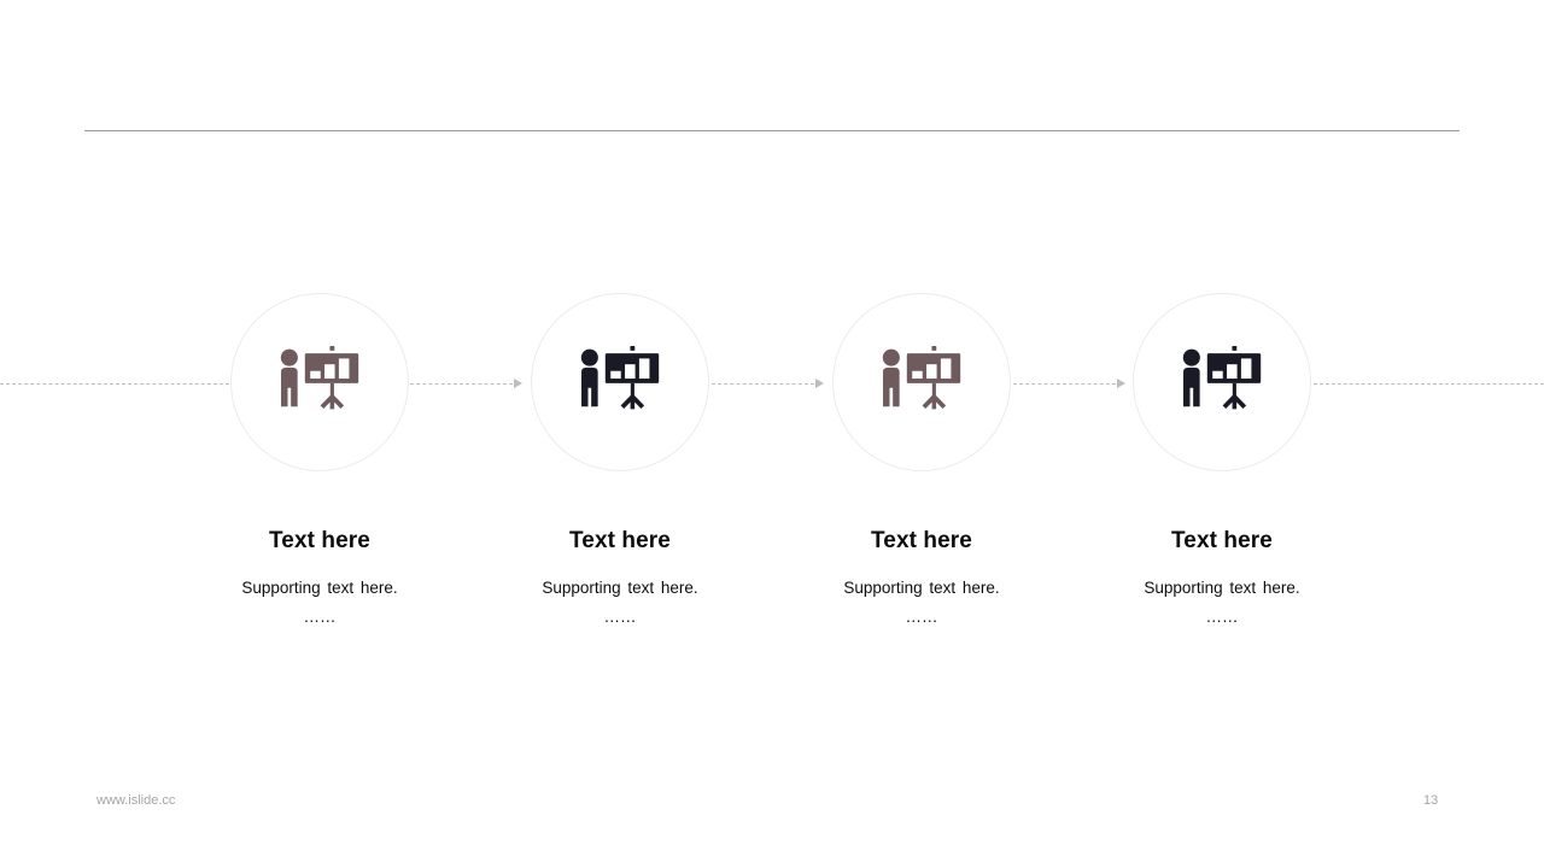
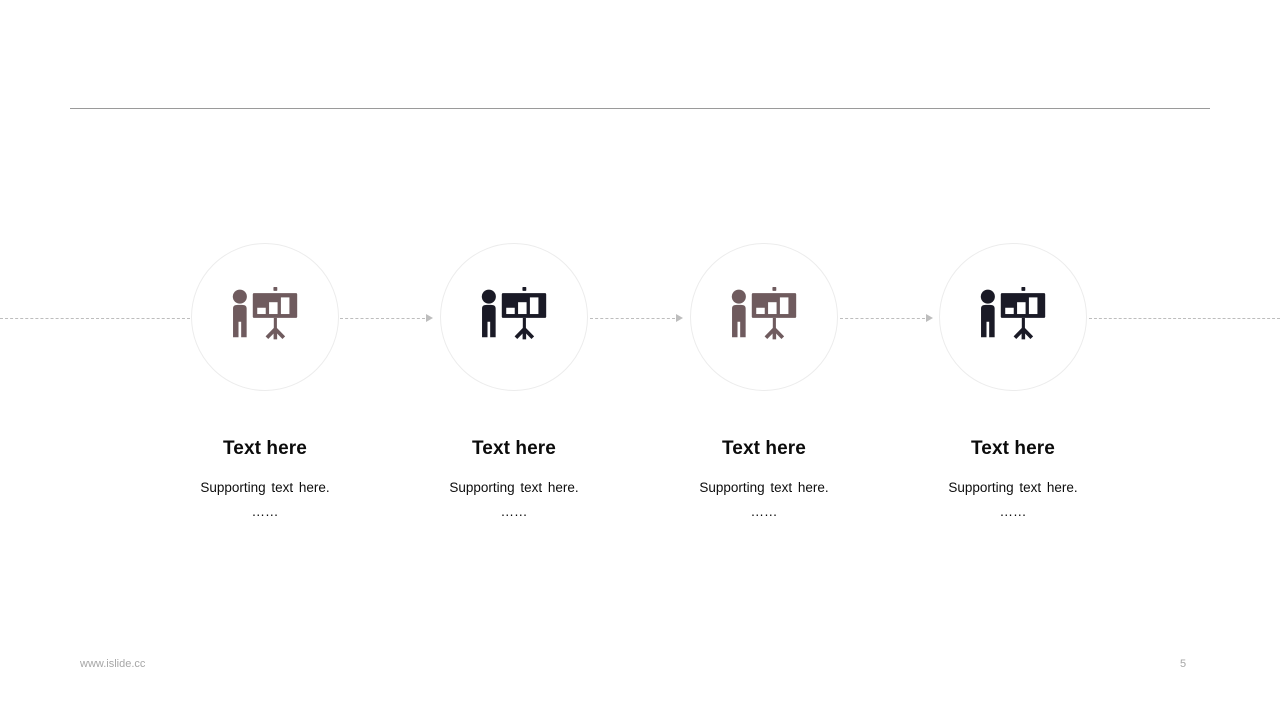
  Text here
  Supporting text here.
  ……
  Text here
  Supporting text here.
  ……
  Text here
  Supporting text here.
  ……
  Text here
  Supporting text here.
  ……
  www.islide.cc
- 13
+ 5
